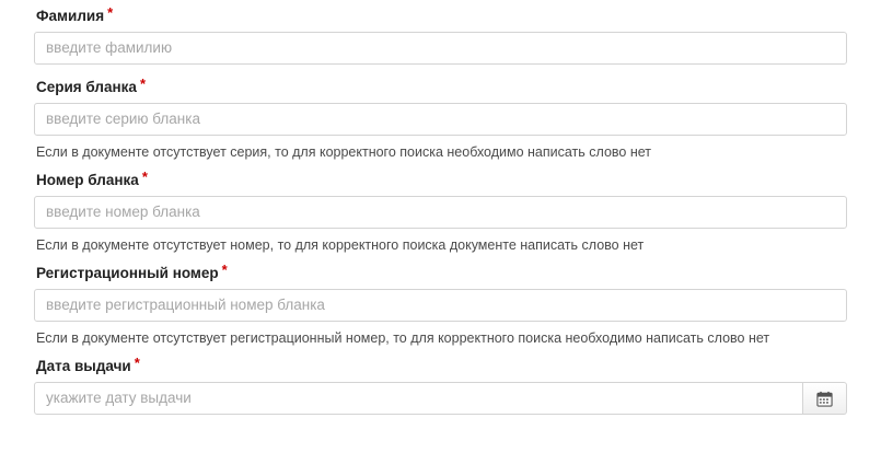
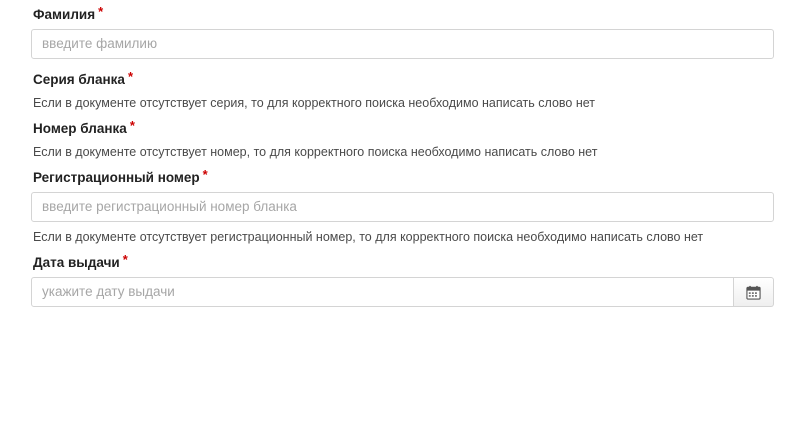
  Фамилия *
  введите фамилию
  Серия бланка *
- введите серию бланка
  Если в документе отсутствует серия, то для корректного поиска необходимо написать слово нет
  Номер бланка *
- введите номер бланка
- Если в документе отсутствует номер, то для корректного поиска документе написать слово нет
+ Если в документе отсутствует номер, то для корректного поиска необходимо написать слово нет
  Регистрационный номер *
  введите регистрационный номер бланка
  Если в документе отсутствует регистрационный номер, то для корректного поиска необходимо написать слово нет
  Дата выдачи *
  укажите дату выдачи
